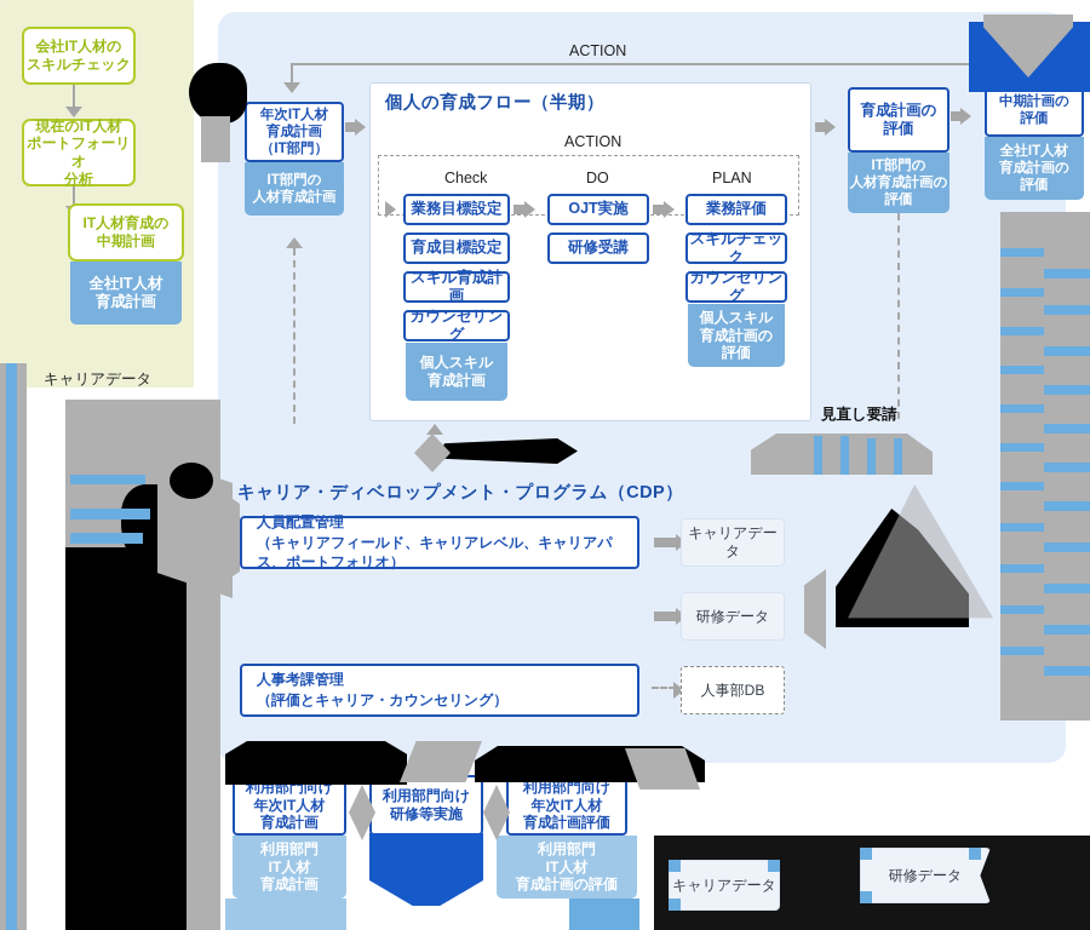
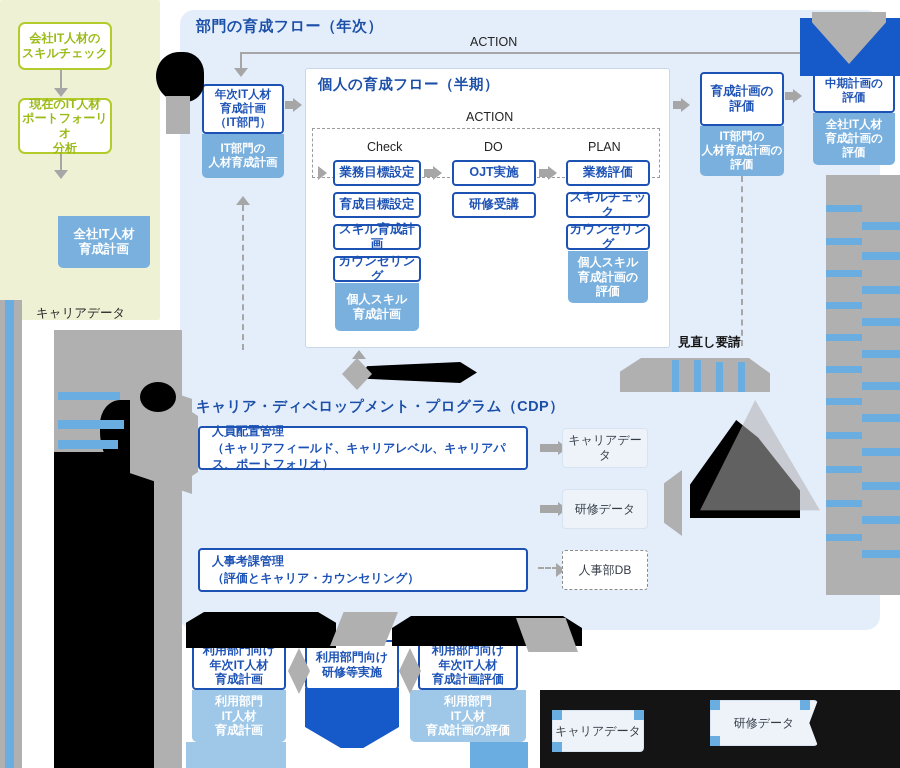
  会社IT人材の
  スキルチェック
  現在のIT人材
  ポートフォーリオ
  分析
- IT人材育成の
- 中期計画
  全社IT人材
  育成計画
  キャリアデータ
+ 部門の育成フロー（年次）
  ACTION
  年次IT人材
  育成計画
  （IT部門）
  IT部門の
  人材育成計画
  個人の育成フロー（半期）
  ACTION
  Check
  業務目標設定
  育成目標設定
  スキル育成計画
  カウンセリング
  個人スキル
  育成計画
  DO
  OJT実施
  研修受講
  PLAN
  業務評価
  スキルチェック
  カウンセリング
  個人スキル
  育成計画の
  評価
  育成計画の
  評価
  IT部門の
  人材育成計画の
  評価
  見直し要請
  中期計画の
  評価
  全社IT人材
  育成計画の
  評価
  キャリア・ディベロップメント・プログラム（CDP）
  人員配置管理
  （キャリアフィールド、キャリアレベル、キャリアパス、ポートフォリオ）
  キャリアデータ
  研修データ
  人事考課管理
  （評価とキャリア・カウンセリング）
  人事部DB
  利用部門向け
  年次IT人材
  育成計画
  利用部門
  IT人材
  育成計画
  利用部門向け
  研修等実施
  利用部門向け
  年次IT人材
  育成計画評価
  利用部門
  IT人材
  育成計画の評価
  キャリアデータ
  研修データ
